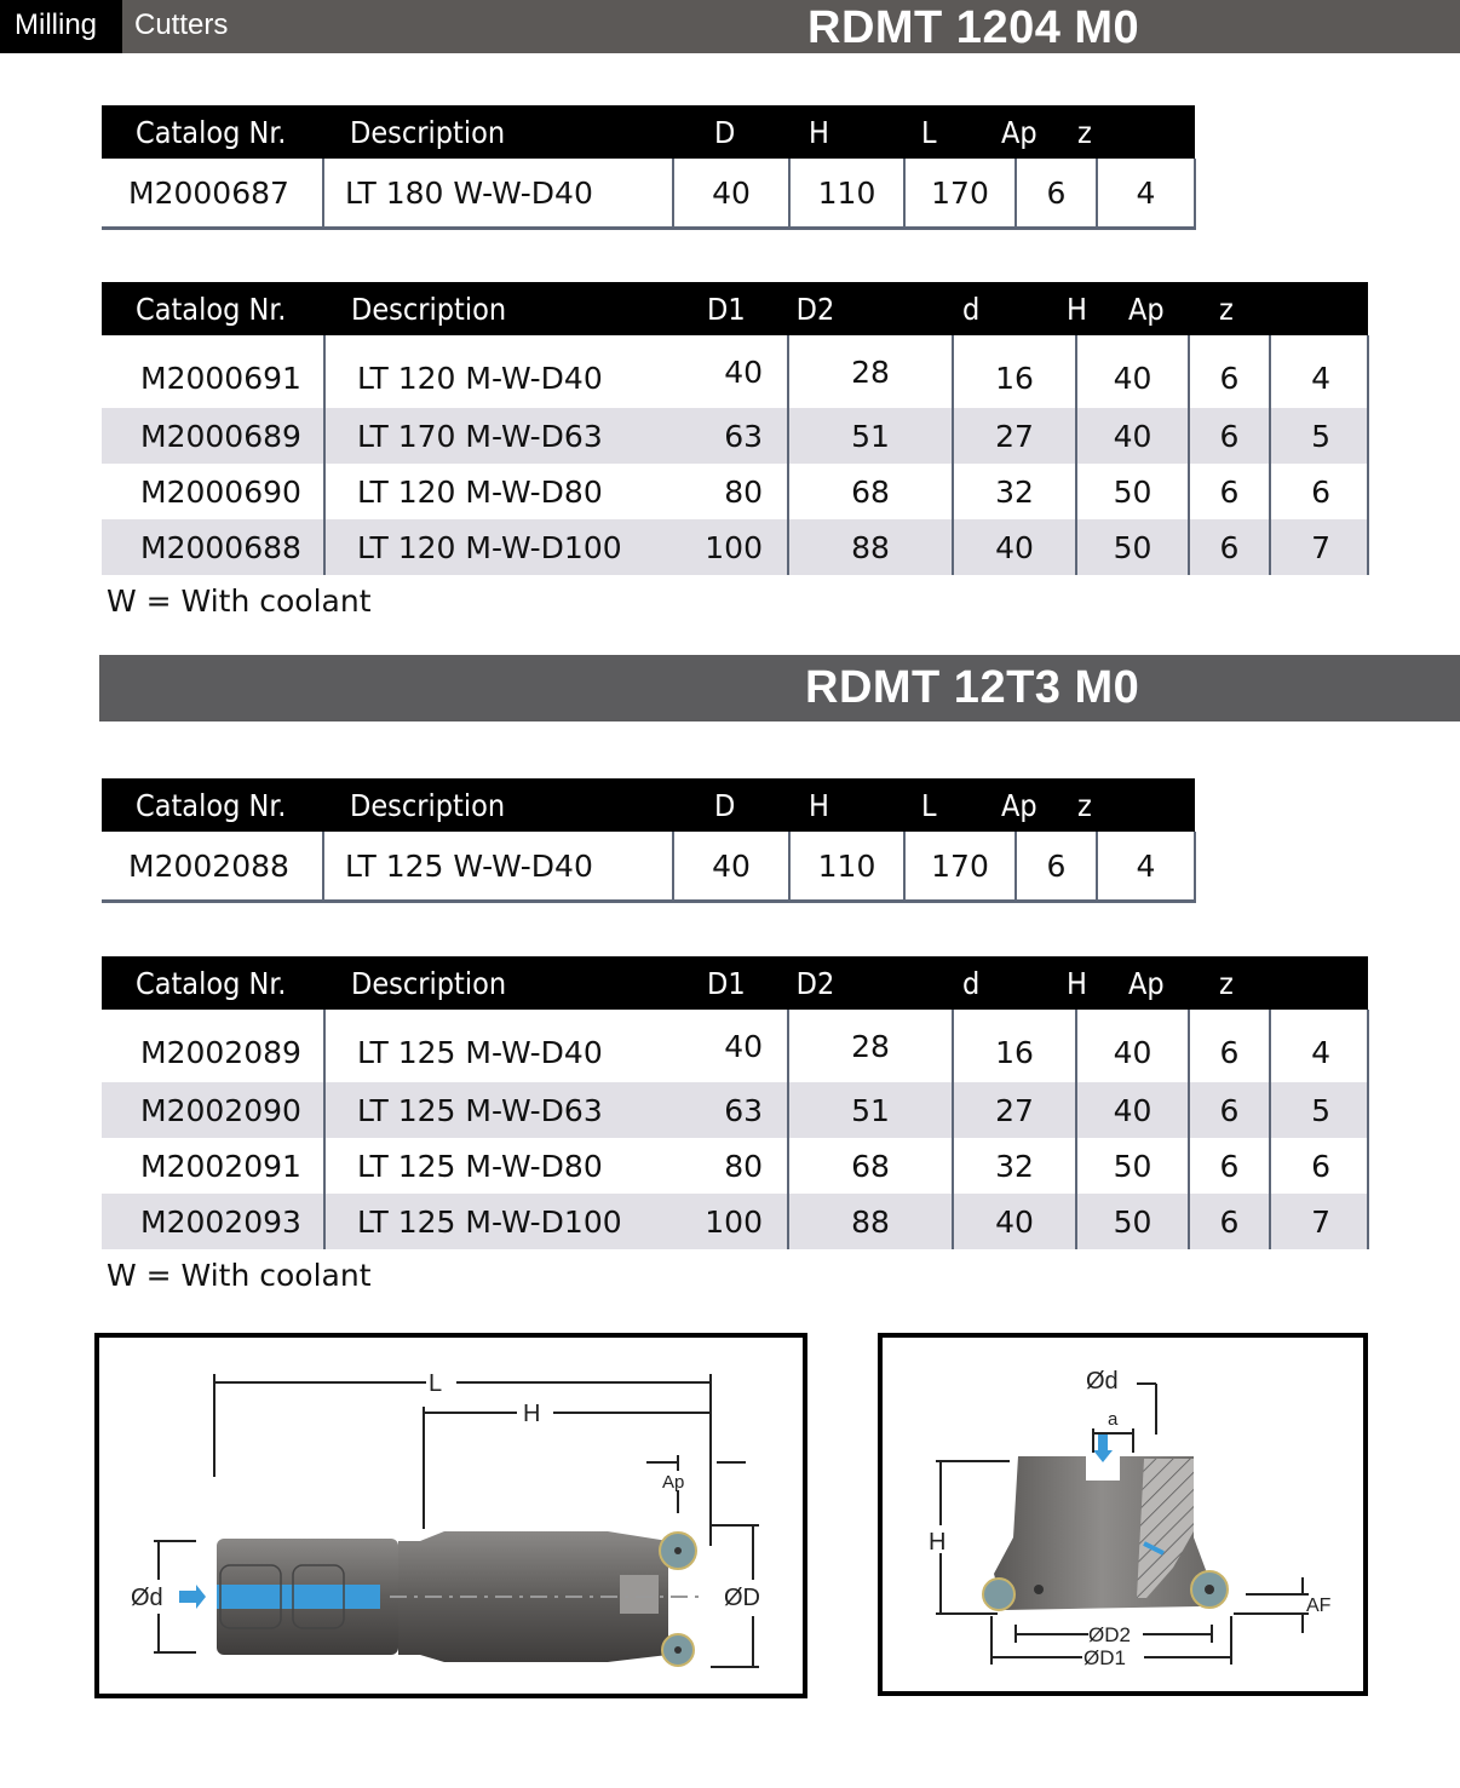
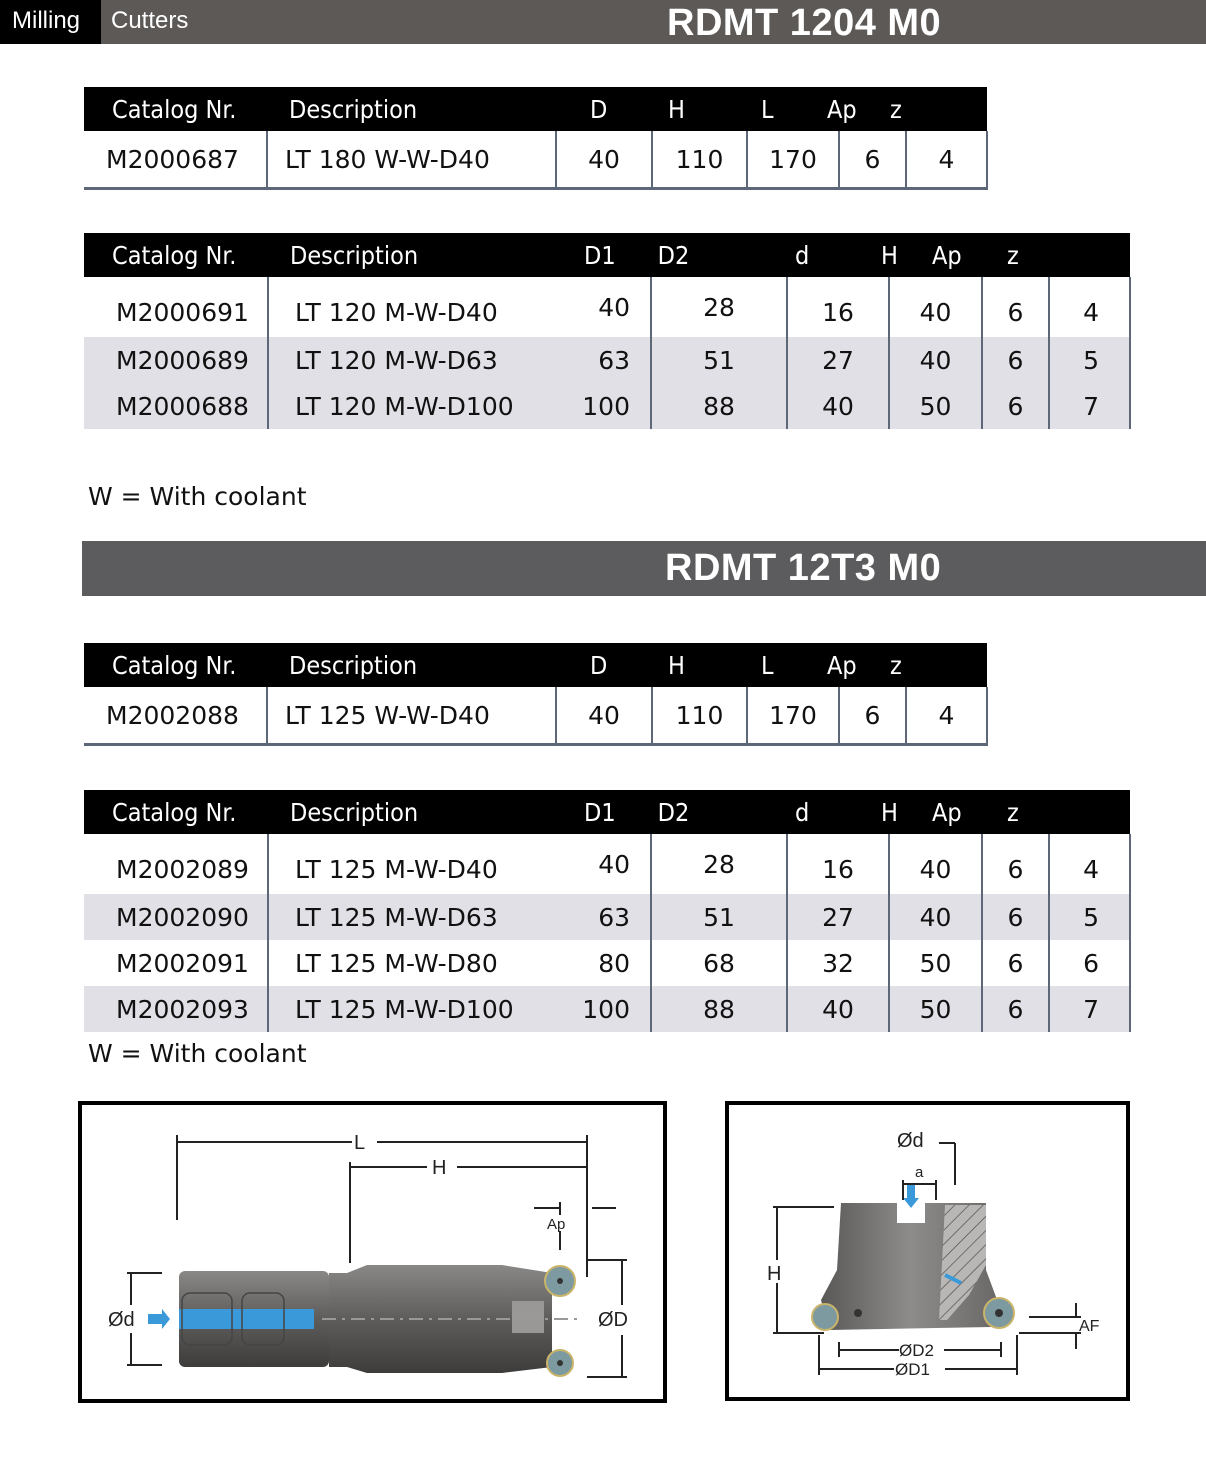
  Milling
  Cutters
  RDMT 1204 M0
  Catalog Nr.	Description	D	H	L	Ap	z
  M2000687	LT 180 W-W-D40	40	110	170	6	4
  Catalog Nr.	Description	D1 D2	d	H	Ap	z
  M2000691	LT 120 M-W-D40	40 28	16	40	6	4
- M2000689	LT 170 M-W-D63	63 51	27	40	6	5
+ M2000689	LT 120 M-W-D63	63 51	27	40	6	5
- M2000690	LT 120 M-W-D80	80 68	32	50	6	6
  M2000688	LT 120 M-W-D100	100 88	40	50	6	7
  W = With coolant
  RDMT 12T3 M0
  Catalog Nr.	Description	D	H	L	Ap	z
  M2002088	LT 125 W-W-D40	40	110	170	6	4
  Catalog Nr.	Description	D1 D2	d	H	Ap	z
  M2002089	LT 125 M-W-D40	40 28	16	40	6	4
  M2002090	LT 125 M-W-D63	63 51	27	40	6	5
  M2002091	LT 125 M-W-D80	80 68	32	50	6	6
  M2002093	LT 125 M-W-D100	100 88	40	50	6	7
  W = With coolant
  L
  H
  Ap
  Ød
  ØD
  Ød
  a
  H
  AF
  ØD2
  ØD1
